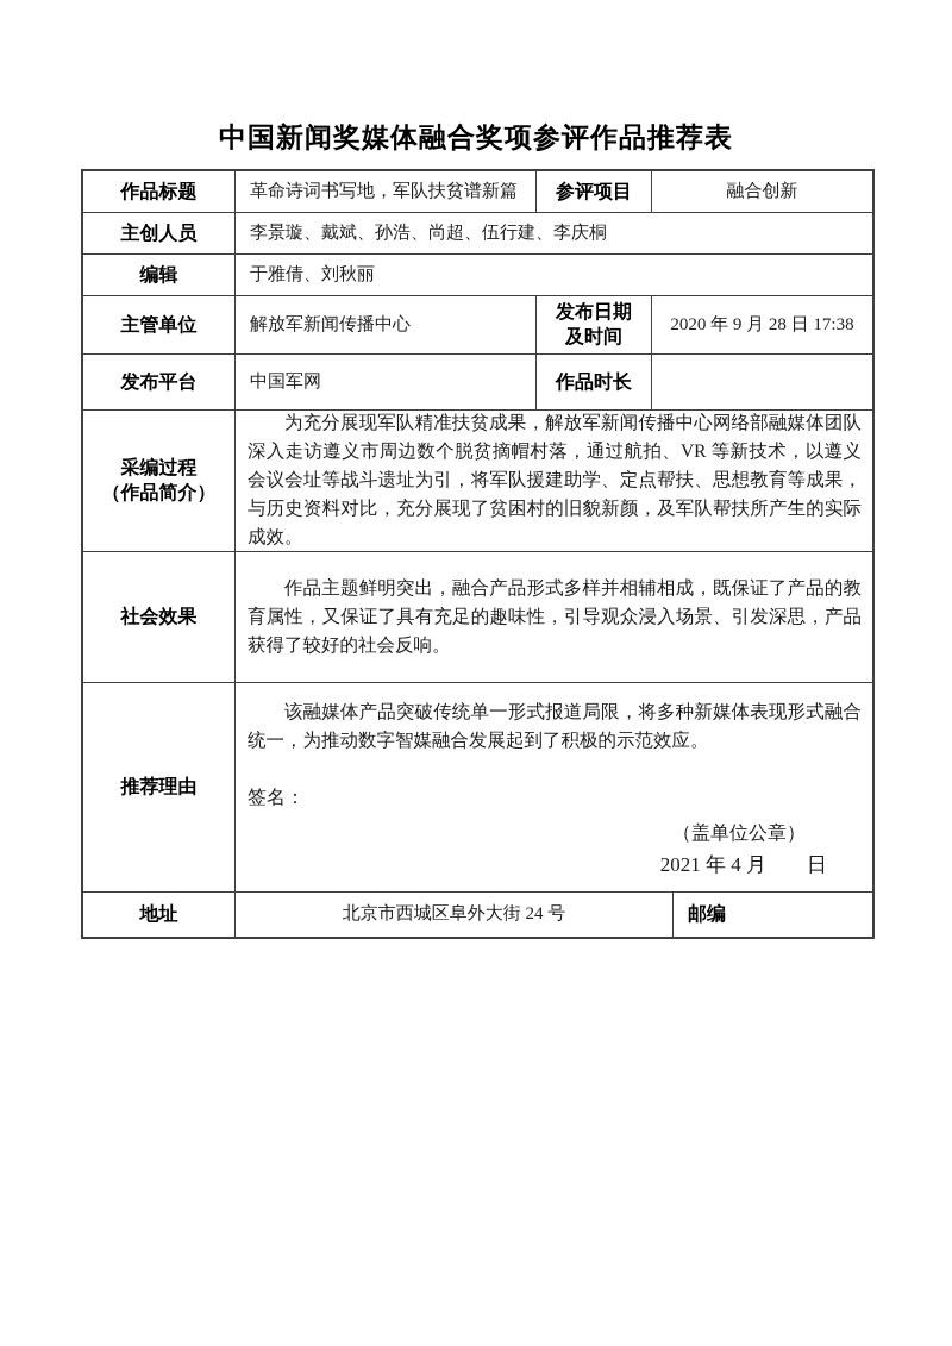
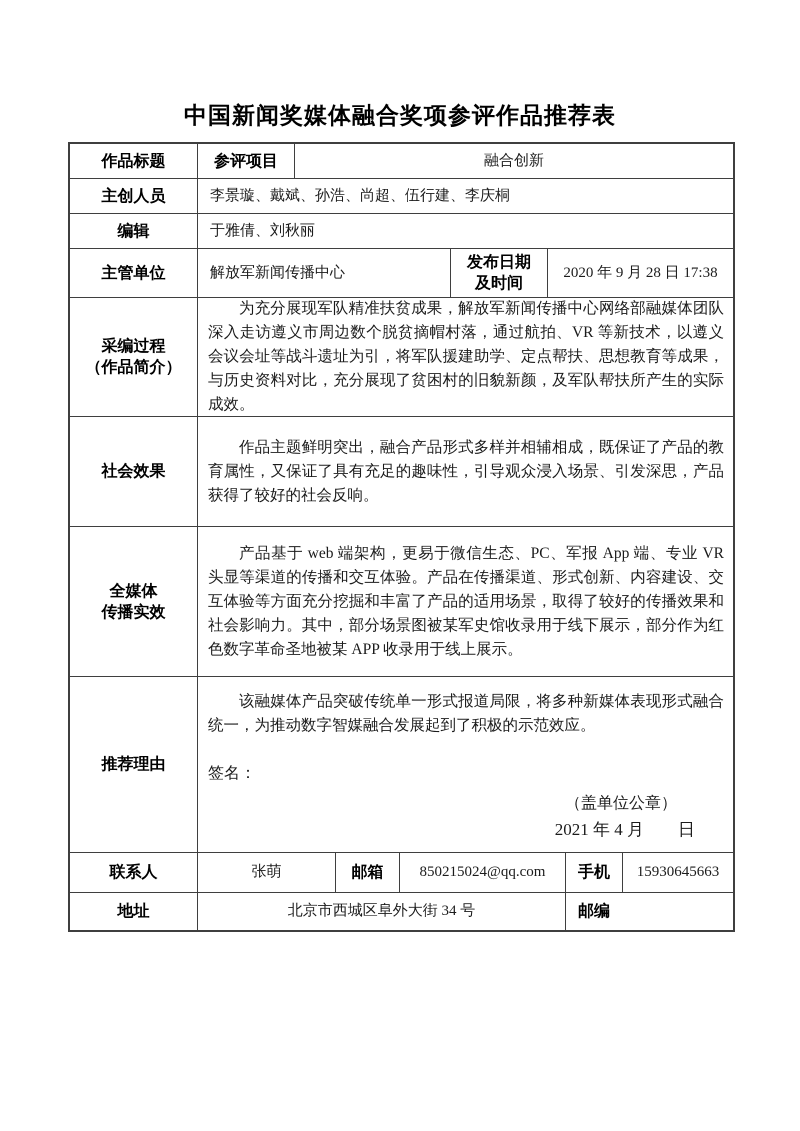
  中国新闻奖媒体融合奖项参评作品推荐表
  作品标题
- 革命诗词书写地，军队扶贫谱新篇
  参评项目
  融合创新
  主创人员
  李景璇、戴斌、孙浩、尚超、伍行建、李庆桐
  编辑
  于雅倩、刘秋丽
  主管单位
  解放军新闻传播中心
  发布日期
  及时间
  2020 年 9 月 28 日 17:38
- 发布平台
- 中国军网
- 作品时长
  采编过程
  （作品简介）
  为充分展现军队精准扶贫成果，解放军新闻传播中心网络部融媒体团队深入走访遵义市周边数个脱贫摘帽村落，通过航拍、VR 等新技术，以遵义会议会址等战斗遗址为引，将军队援建助学、定点帮扶、思想教育等成果，与历史资料对比，充分展现了贫困村的旧貌新颜，及军队帮扶所产生的实际成效。
  社会效果
  作品主题鲜明突出，融合产品形式多样并相辅相成，既保证了产品的教育属性，又保证了具有充足的趣味性，引导观众浸入场景、引发深思，产品获得了较好的社会反响。
+ 全媒体
+ 传播实效
+ 产品基于 web 端架构，更易于微信生态、PC、军报 App 端、专业 VR 头显等渠道的传播和交互体验。产品在传播渠道、形式创新、内容建设、交互体验等方面充分挖掘和丰富了产品的适用场景，取得了较好的传播效果和社会影响力。其中，部分场景图被某军史馆收录用于线下展示，部分作为红色数字革命圣地被某 APP 收录用于线上展示。
  推荐理由
  该融媒体产品突破传统单一形式报道局限，将多种新媒体表现形式融合统一，为推动数字智媒融合发展起到了积极的示范效应。
  签名：
  （盖单位公章）
  2021 年 4 月 日
+ 联系人
+ 张萌
+ 邮箱
+ 850215024@qq.com
+ 手机
+ 15930645663
  地址
- 北京市西城区阜外大街 24 号
+ 北京市西城区阜外大街 34 号
  邮编
